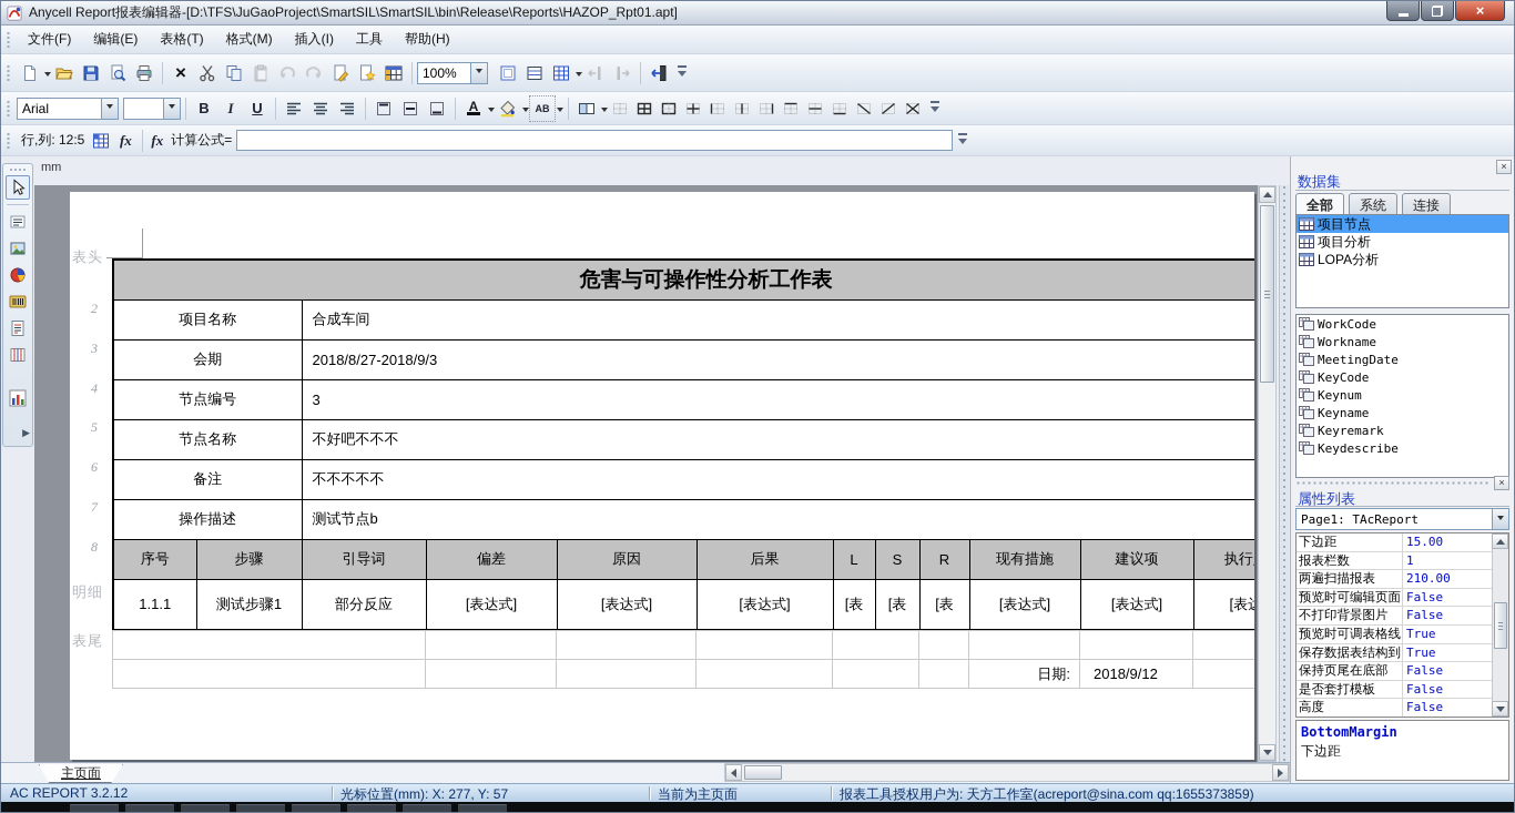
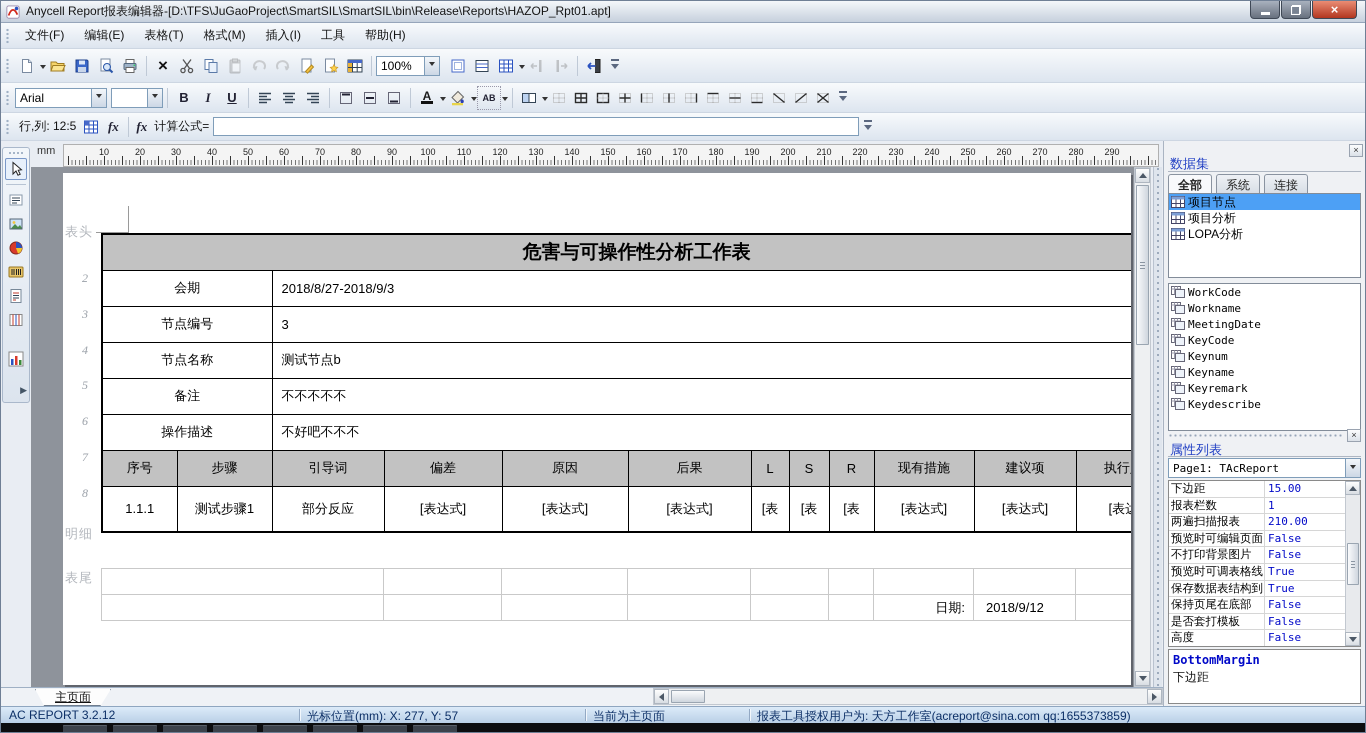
  Anycell Report报表编辑器-[D:\TFS\JuGaoProject\SmartSIL\SmartSIL\bin\Release\Reports\HAZOP_Rpt01.apt]
  ×
  文件(F)
  编辑(E)
  表格(T)
  格式(M)
  插入(I)
  工具
  帮助(H)
  ×
  100%
  Arial
  B
  I
  U
  A
  AB
  行,列: 12:5
  fx
  fx
  计算公式=
  ▶
  mm
+ 10
+ 20
+ 30
+ 40
+ 50
+ 60
+ 70
+ 80
+ 90
+ 100
+ 110
+ 120
+ 130
+ 140
+ 150
+ 160
+ 170
+ 180
+ 190
+ 200
+ 210
+ 220
+ 230
+ 240
+ 250
+ 260
+ 270
+ 280
+ 290
  表头
  明细
  表尾
  2
  3
  4
  5
  6
  7
  8
  危害与可操作性分析工作表
- 项目名称	合成车间
  会期	2018/8/27-2018/9/3
  节点编号	3
- 节点名称	不好吧不不不
+ 节点名称	测试节点b
  备注	不不不不不
- 操作描述	测试节点b
+ 操作描述	不好吧不不不
  	序号	步骤	引导词	偏差	原因	后果	L	S	R	现有措施	建议项	执行
  	1.1.1	测试步骤1	部分反应	[表达式]	[表达式]	[表达式]	[表	[表	[表	[表达式]	[表达式]	[表
  						日期:	2018/9/12
  ×
  数据集
  全部
  系统
  连接
  项目节点
  项目分析
  LOPA分析
  WorkCode
  Workname
  MeetingDate
  KeyCode
  Keynum
  Keyname
  Keyremark
  Keydescribe
  ×
  属性列表
  Page1: TAcReport
  下边距
  15.00
  报表栏数
  1
  两遍扫描报表
  210.00
  预览时可编辑页面
  False
  不打印背景图片
  False
  预览时可调表格线
  True
  保存数据表结构到
  True
  保持页尾在底部
  False
  是否套打模板
  False
  高度
  False
  BottomMargin
  下边距
  主页面
  AC REPORT 3.2.12
  光标位置(mm): X: 277, Y: 57
  当前为主页面
  报表工具授权用户为: 天方工作室(acreport@sina.com qq:1655373859)
